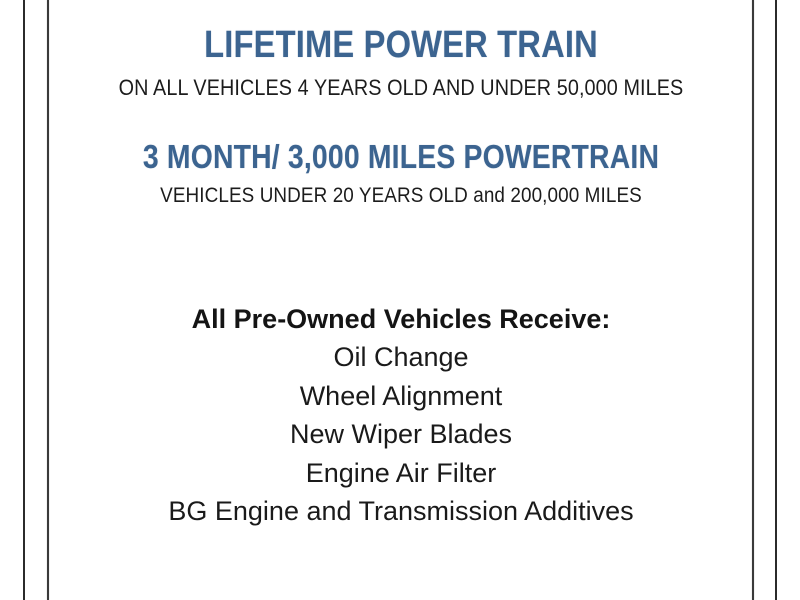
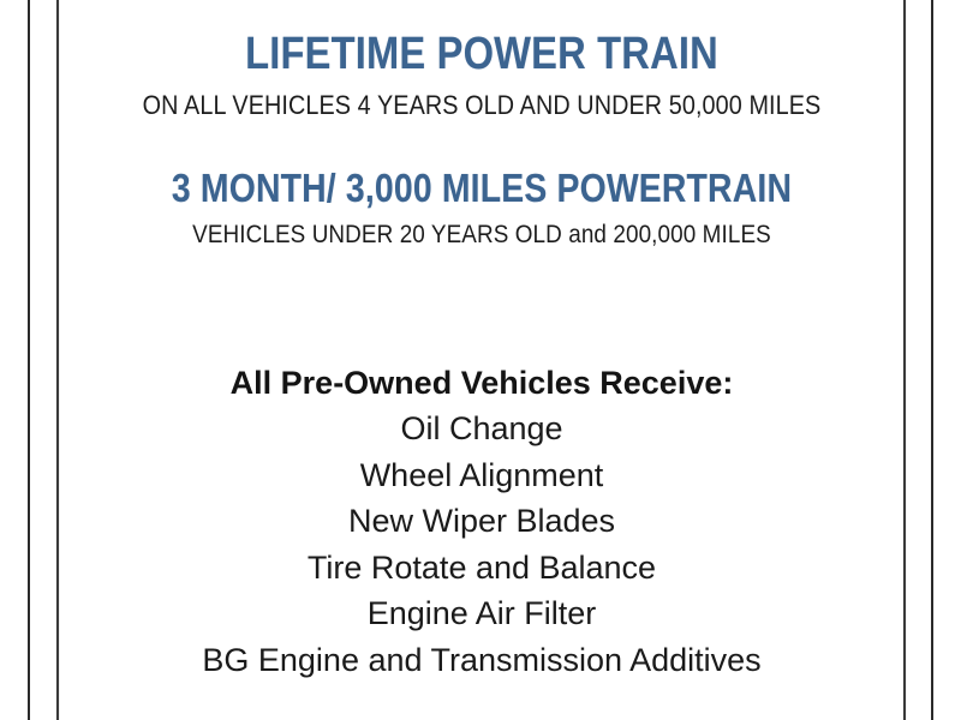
  LIFETIME POWER TRAIN
  ON ALL VEHICLES 4 YEARS OLD AND UNDER 50,000 MILES
  3 MONTH/ 3,000 MILES POWERTRAIN
  VEHICLES UNDER 20 YEARS OLD and 200,000 MILES
  All Pre-Owned Vehicles Receive:
  Oil Change
  Wheel Alignment
  New Wiper Blades
+ Tire Rotate and Balance
  Engine Air Filter
  BG Engine and Transmission Additives
